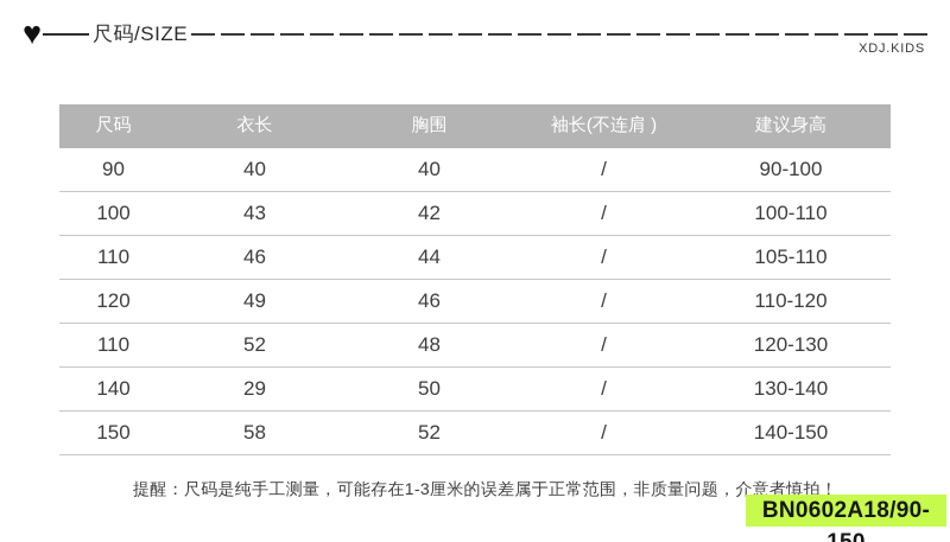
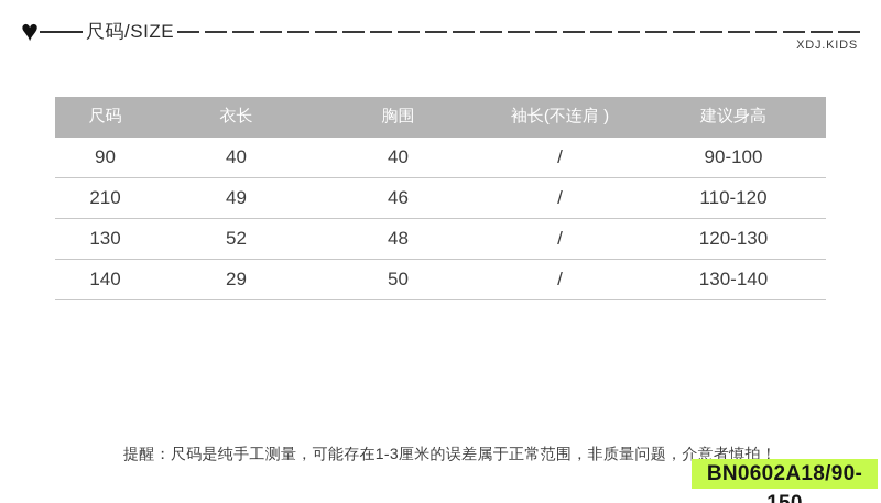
  ♥
  尺码/SIZE
  XDJ.KIDS
  尺码	衣长	胸围	袖长(不连肩 )	建议身高
  90	40	40	/	90-100
- 100	43	42	/	100-110
- 110	46	44	/	105-110
- 120	49	46	/	110-120
+ 210	49	46	/	110-120
- 110	52	48	/	120-130
+ 130	52	48	/	120-130
  140	29	50	/	130-140
- 150	58	52	/	140-150
  提醒：尺码是纯手工测量，可能存在1-3厘米的误差属于正常范围，非质量问题，介意者慎拍！
  BN0602A18/90-
